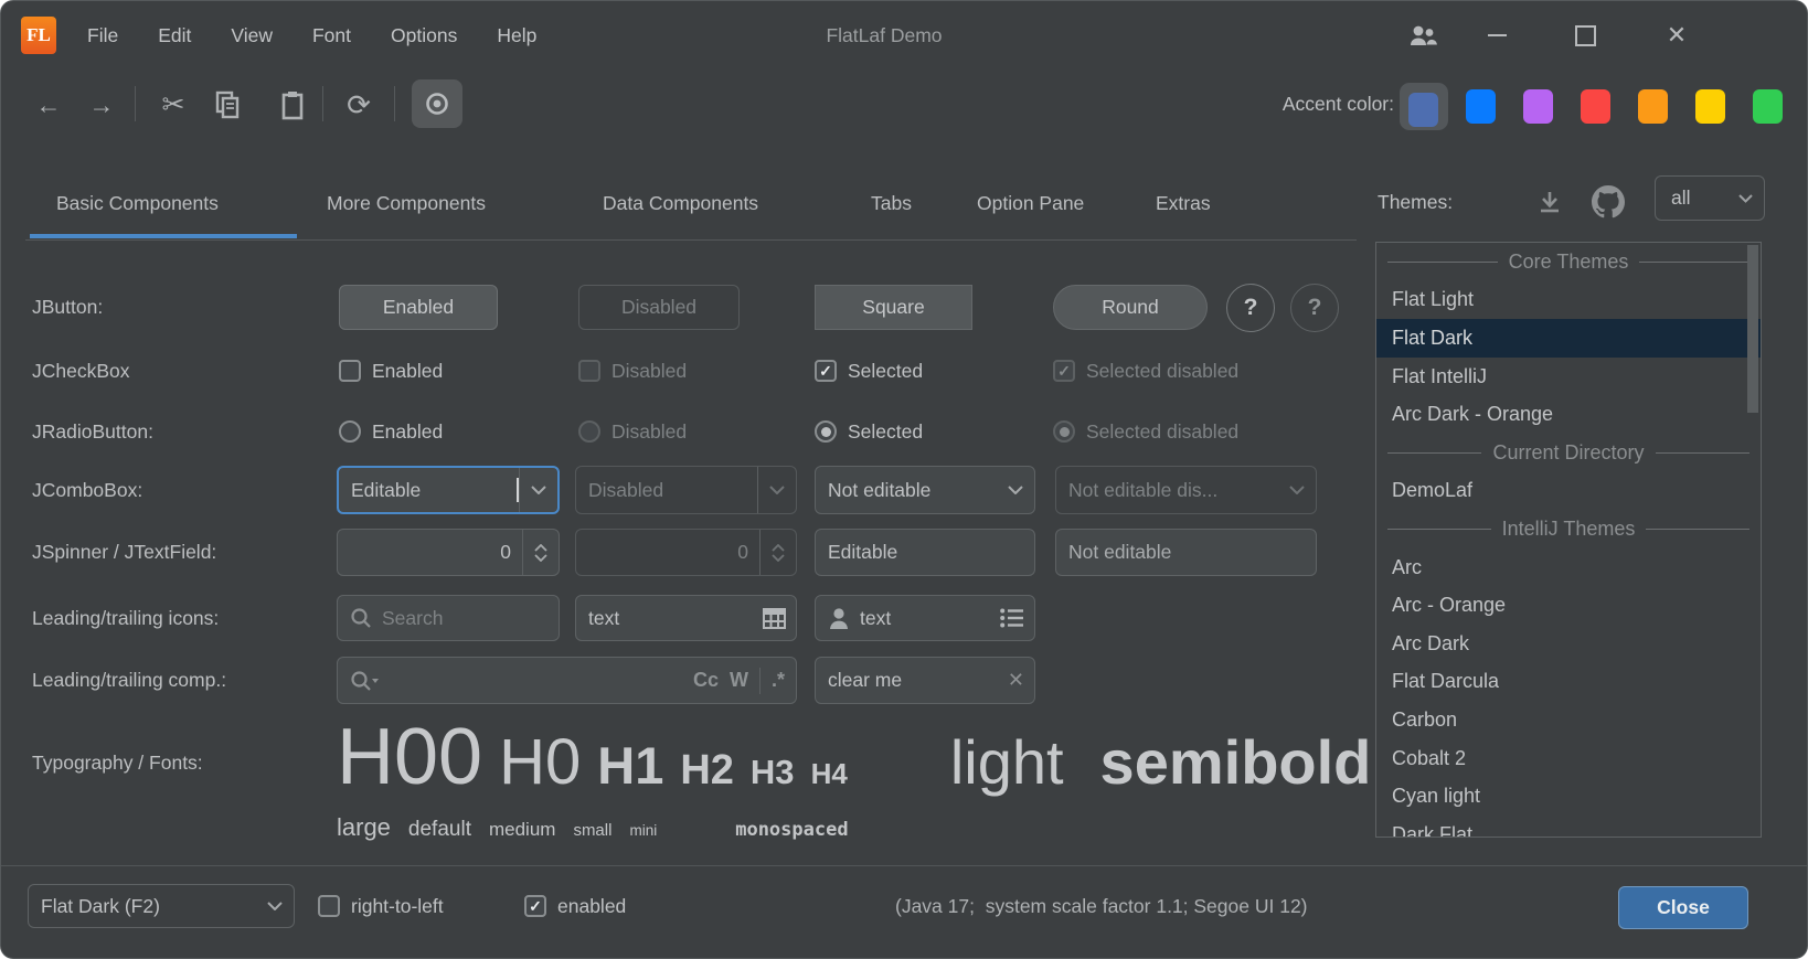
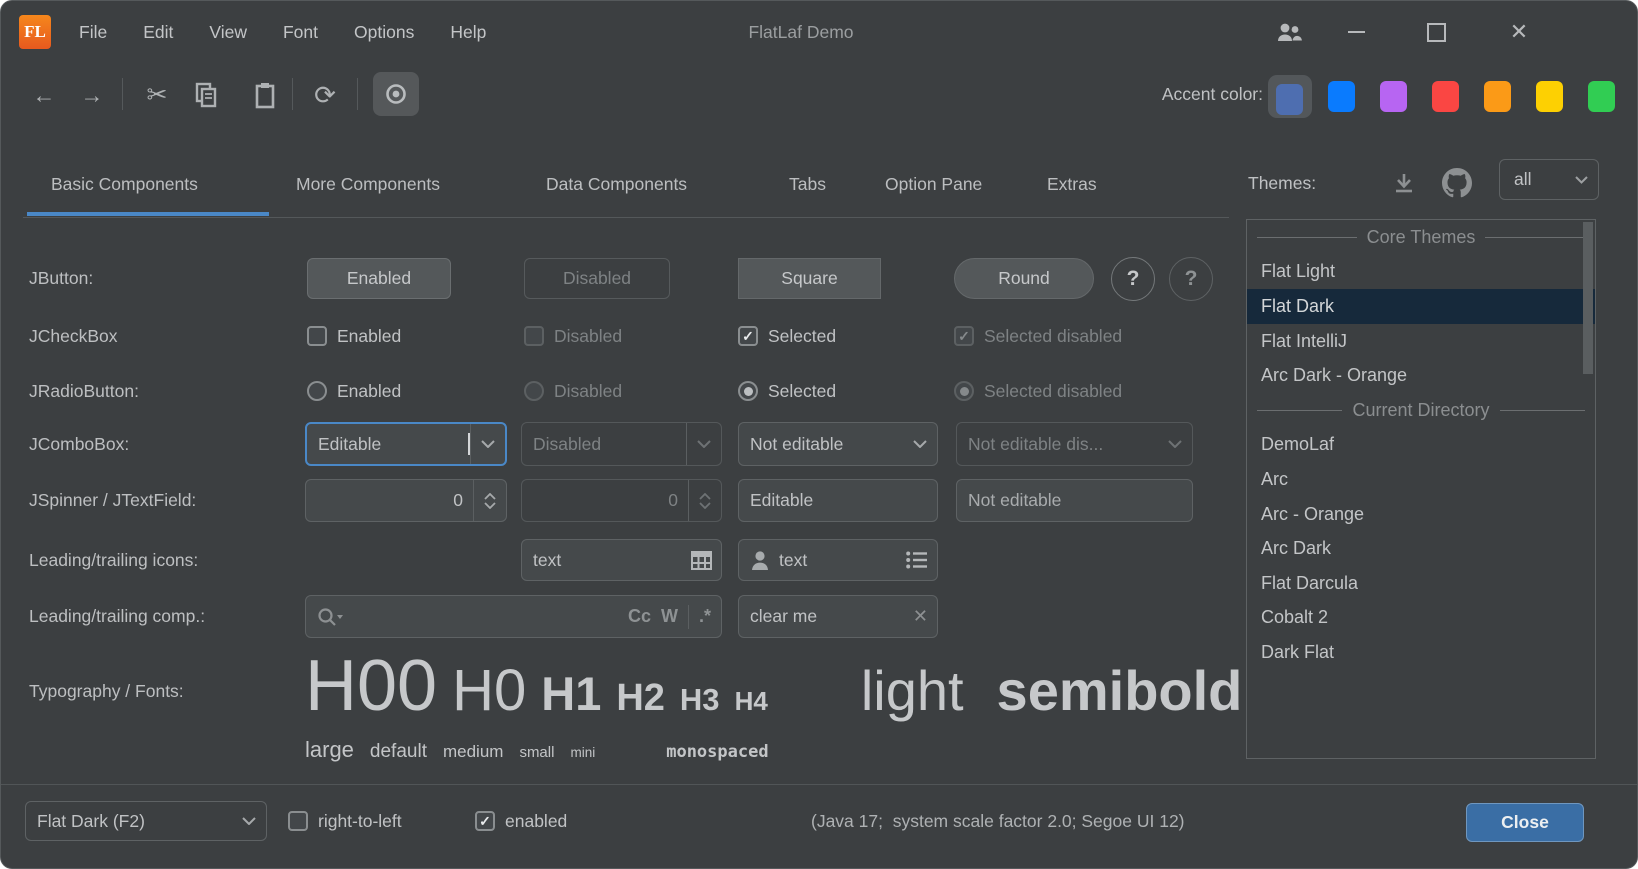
  FL
  File
  Edit
  View
  Font
  Options
  Help
  FlatLaf Demo
  ✕
  ←
  →
  ✂
  ⟳
  Accent color:
  Basic Components
  More Components
  Data Components
  Tabs
  Option Pane
  Extras
  Themes:
  all
  Core Themes
  Flat Light
  Flat Dark
  Flat IntelliJ
  Arc Dark - Orange
  Current Directory
  DemoLaf
- IntelliJ Themes
  Arc
  Arc - Orange
  Arc Dark
  Flat Darcula
- Carbon
  Cobalt 2
- Cyan light
  Dark Flat
  JButton:
  Enabled
  Disabled
  Square
  Round
  ?
  ?
  JCheckBox
  Enabled
  Disabled
  ✓
  Selected
  ✓
  Selected disabled
  JRadioButton:
  Enabled
  Disabled
  Selected
  Selected disabled
  JComboBox:
  Editable
  Disabled
  Not editable
  Not editable dis...
  JSpinner / JTextField:
  0
  0
  Editable
  Not editable
  Leading/trailing icons:
- Search
  text
  text
  Leading/trailing comp.:
  Cc
  W
  .*
  clear me
  ✕
  Typography / Fonts:
  H00
  H0
  H1
  H2
  H3
  H4
  light
  semibold
  large
  default
  medium
  small
  mini
  monospaced
  Flat Dark (F2)
  right-to-left
  ✓
  enabled
- (Java 17; system scale factor 1.1; Segoe UI 12)
+ (Java 17; system scale factor 2.0; Segoe UI 12)
  Close
